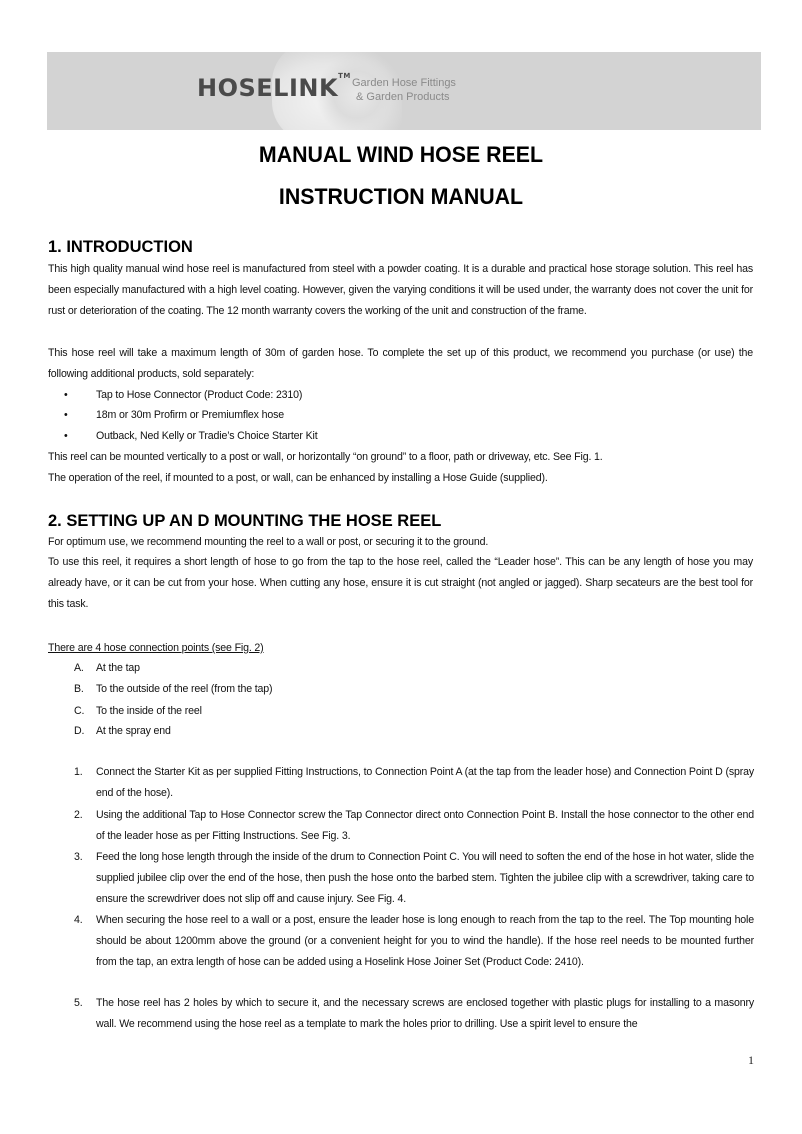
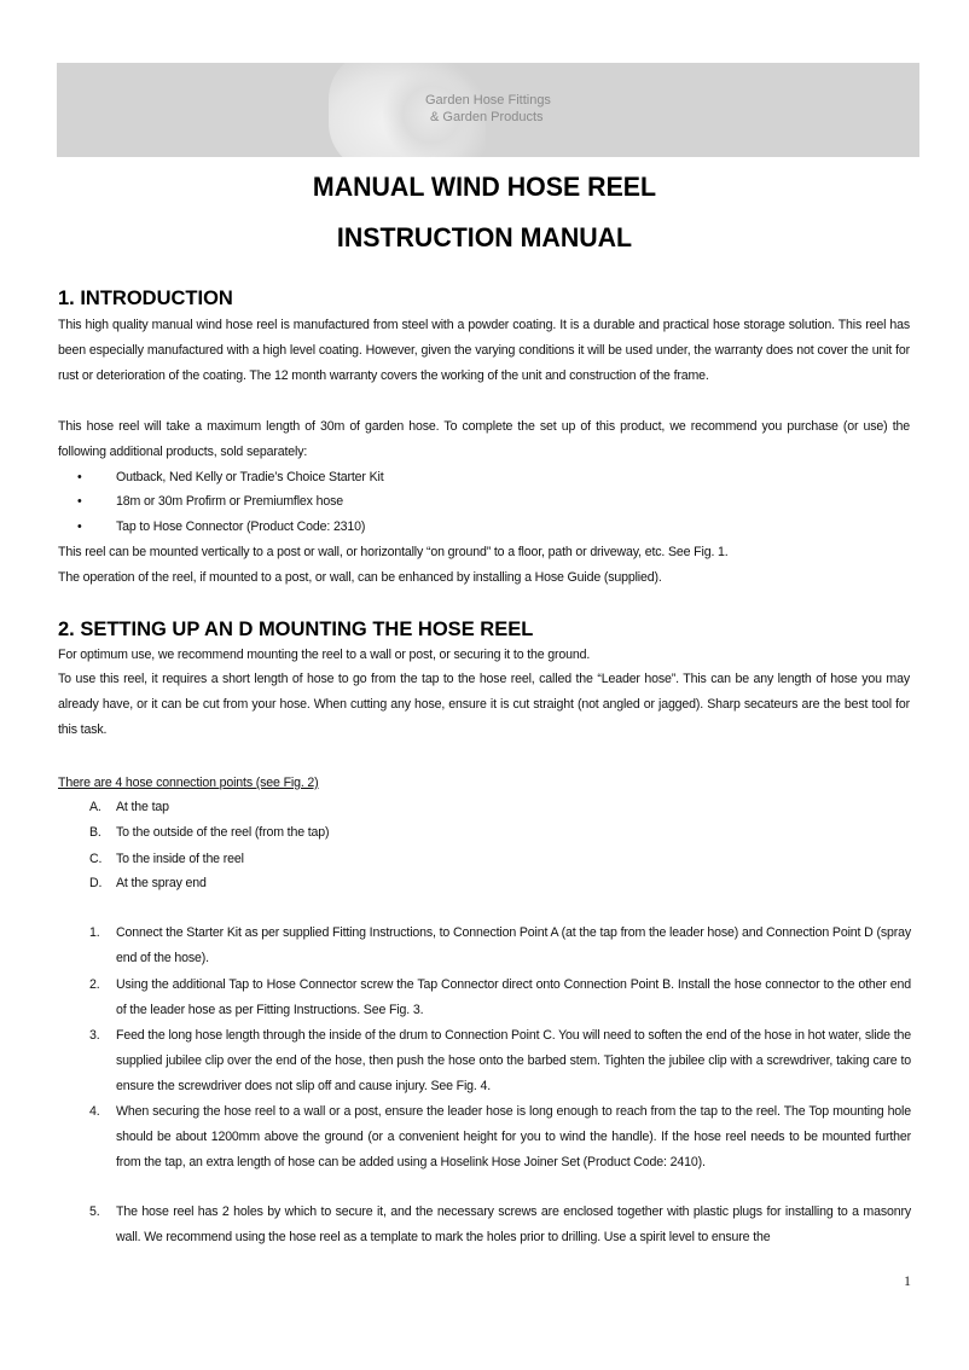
- HOSELINKTM
  Garden Hose Fittings
  & Garden Products
  MANUAL WIND HOSE REEL
  INSTRUCTION MANUAL
  1. INTRODUCTION
  This high quality manual wind hose reel is manufactured from steel with a powder coating. It is a durable and practical hose storage solution. This reel has been especially manufactured with a high level coating. However, given the varying conditions it will be used under, the warranty does not cover the unit for rust or deterioration of the coating. The 12 month warranty covers the working of the unit and construction of the frame.
  This hose reel will take a maximum length of 30m of garden hose. To complete the set up of this product, we recommend you purchase (or use) the following additional products, sold separately:
- • Tap to Hose Connector (Product Code: 2310)
+ • Outback, Ned Kelly or Tradie’s Choice Starter Kit
  • 18m or 30m Profirm or Premiumflex hose
- • Outback, Ned Kelly or Tradie’s Choice Starter Kit
+ • Tap to Hose Connector (Product Code: 2310)
  This reel can be mounted vertically to a post or wall, or horizontally “on ground” to a floor, path or driveway, etc. See Fig. 1.
  The operation of the reel, if mounted to a post, or wall, can be enhanced by installing a Hose Guide (supplied).
  2. SETTING UP AN D MOUNTING THE HOSE REEL
  For optimum use, we recommend mounting the reel to a wall or post, or securing it to the ground.
  To use this reel, it requires a short length of hose to go from the tap to the hose reel, called the “Leader hose”. This can be any length of hose you may already have, or it can be cut from your hose. When cutting any hose, ensure it is cut straight (not angled or jagged). Sharp secateurs are the best tool for this task.
  There are 4 hose connection points (see Fig. 2)
  A. At the tap
  B. To the outside of the reel (from the tap)
  C. To the inside of the reel
  D. At the spray end
  1.
  Connect the Starter Kit as per supplied Fitting Instructions, to Connection Point A (at the tap from the leader hose) and Connection Point D (spray end of the hose).
  2.
  Using the additional Tap to Hose Connector screw the Tap Connector direct onto Connection Point B. Install the hose connector to the other end of the leader hose as per Fitting Instructions. See Fig. 3.
  3.
  Feed the long hose length through the inside of the drum to Connection Point C. You will need to soften the end of the hose in hot water, slide the supplied jubilee clip over the end of the hose, then push the hose onto the barbed stem. Tighten the jubilee clip with a screwdriver, taking care to ensure the screwdriver does not slip off and cause injury. See Fig. 4.
  4.
  When securing the hose reel to a wall or a post, ensure the leader hose is long enough to reach from the tap to the reel. The Top mounting hole should be about 1200mm above the ground (or a convenient height for you to wind the handle). If the hose reel needs to be mounted further from the tap, an extra length of hose can be added using a Hoselink Hose Joiner Set (Product Code: 2410).
  5.
  The hose reel has 2 holes by which to secure it, and the necessary screws are enclosed together with plastic plugs for installing to a masonry wall. We recommend using the hose reel as a template to mark the holes prior to drilling. Use a spirit level to ensure the
  1
